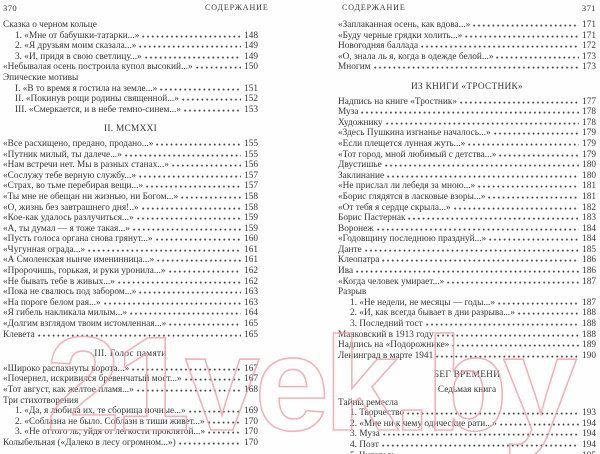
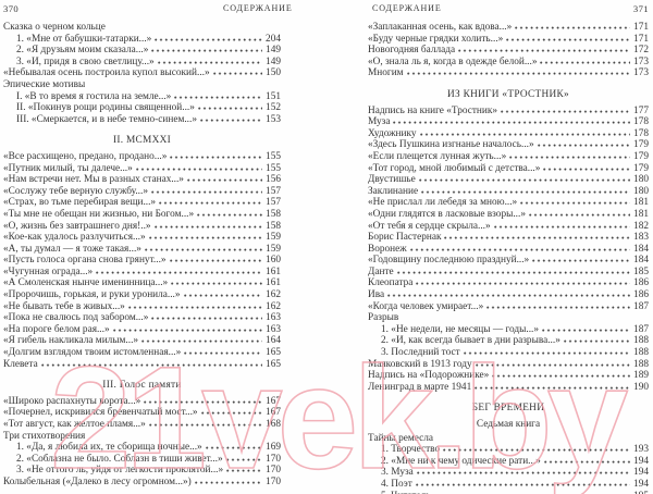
  21vek.by
  370
  СОДЕРЖАНИЕ
  Сказка о черном кольце
  1. «Мне от бабушки-татарки...»
- 148
+ 204
  2. «Я друзьям моим сказала...»
  149
  3. «И, придя в свою светлицу...»
  149
  «Небывалая осень построила купол высокий...»
  150
  Эпические мотивы
  I. «В то время я гостила на земле...»
  151
  II. «Покинув рощи родины священной...»
  152
  III. «Смеркается, и в небе темно-синем...»
  153
  II. MCMXXI
  «Все расхищено, предано, продано...»
  155
  «Путник милый, ты далече...»
  155
  «Нам встречи нет. Мы в разных станах...»
  156
  «Сослужу тебе верную службу...»
  157
  «Страх, во тьме перебирая вещи...»
  157
  «Ты мне не обещан ни жизнью, ни Богом...»
  158
  «О, жизнь без завтрашнего дня!..»
  158
  «Кое-как удалось разлучиться...»
  159
  «А, ты думал — я тоже такая...»
  159
  «Пусть голоса органа снова грянут...»
  160
  «Чугунная ограда...»
  161
  «А Смоленская нынче именинница...»
  161
  «Пророчишь, горькая, и руки уронила...»
  162
  «Не бывать тебе в живых...»
  162
  «Пока не свалюсь под забором...»
  163
  «На пороге белом рая...»
  163
  «Я гибель накликала милым...»
  164
  «Долгим взглядом твоим истомленная...»
  165
  Клевета
  165
  III. Голос памяти
  «Широко распахнуты ворота...»
  167
  «Почернел, искривился бревенчатый мост...»
  167
  «Тот август, как желтое пламя...»
  168
  Три стихотворения
  1. «Да, я любила их, те сборища ночные...»
  169
  2. «Соблазна не было. Соблазн в тиши живет...»
  170
  3. «Не оттого ль, уйдя от легкости проклятой...»
  170
  Колыбельная («Далеко в лесу огромном...»)
  170
  СОДЕРЖАНИЕ
  371
  «Заплаканная осень, как вдова...»
  171
  «Буду черные грядки холить...»
  171
  Новогодняя баллада
  172
  «О, знала ль я, когда в одежде белой...»
  173
  Многим
  173
  ИЗ КНИГИ «ТРОСТНИК»
  Надпись на книге «Тростник»
  177
  Муза
  178
  Художнику
  178
  «Здесь Пушкина изгнанье началось...»
  179
  «Если плещется лунная жуть...»
  179
  «Тот город, мной любимый с детства...»
  179
  Двустишье
  180
  Заклинание
  180
  «Не прислал ли лебедя за мною...»
  181
- «Борис глядятся в ласковые взоры...»
+ «Одни глядятся в ласковые взоры...»
  181
  «От тебя я сердце скрыла...»
  182
  Борис Пастернак
  183
  Воронеж
  184
  «Годовщину последнюю празднуй...»
  184
  Данте
  185
  Клеопатра
  186
  Ива
  186
  «Когда человек умирает...»
  187
  Разрыв
  1. «Не недели, не месяцы — годы...»
  187
  2. «И, как всегда бывает в дни разрыва...»
  188
  3. Последний тост
  188
  Маяковский в 1913 году
  188
  Надпись на «Подорожнике»
  189
  Ленинград в марте 1941
  190
  БЕГ ВРЕМЕНИ
  Седьмая книга
  Тайны ремесла
  1. Творчество
  193
  2. «Мне ни к чему одические рати...»
  194
  3. Муза
  194
  4. Поэт
  194
